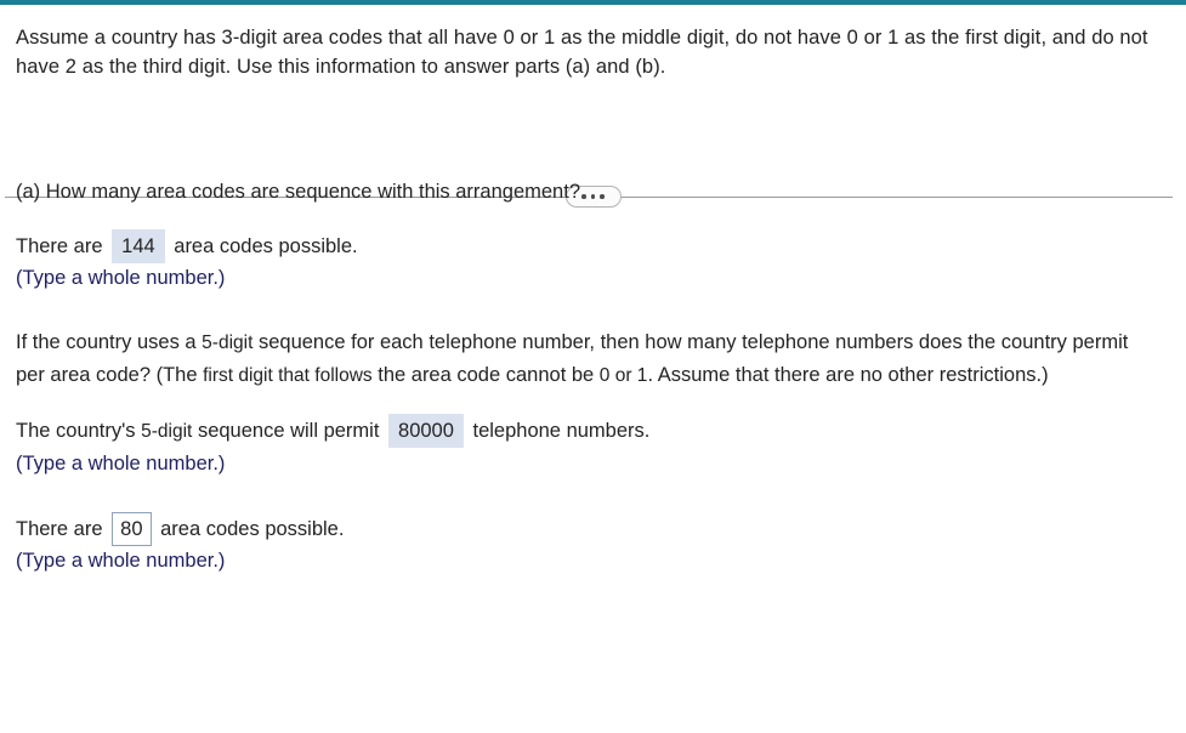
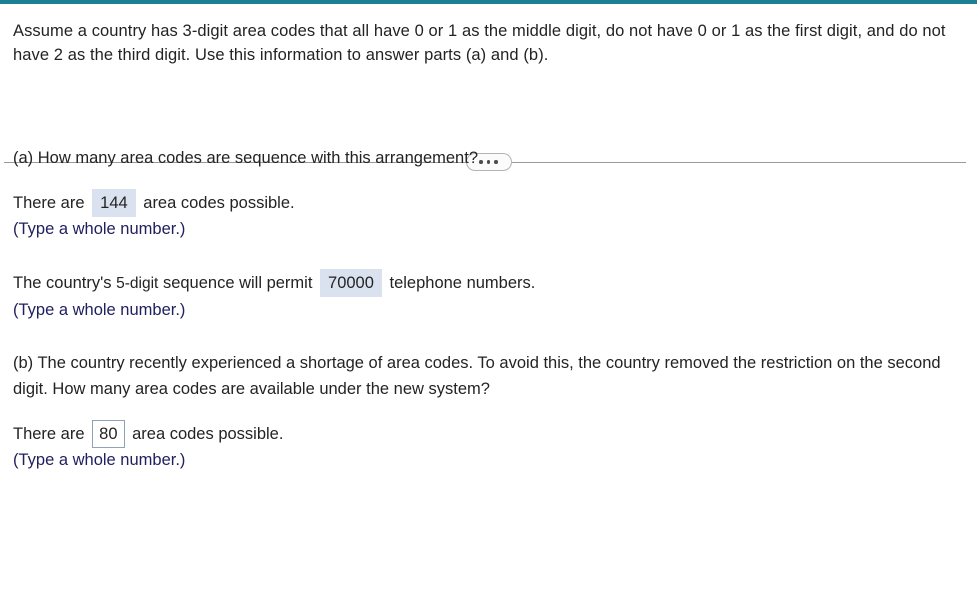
  Assume a country has 3-digit area codes that all have 0 or 1 as the middle digit, do not have 0 or 1 as the first digit, and do not have 2 as the third digit. Use this information to answer parts (a) and (b).
  (a) How many area codes are sequence with this arrangement?
  There are 144 area codes possible.
  (Type a whole number.)
- If the country uses a 5-digit sequence for each telephone number, then how many telephone numbers does the country permit per area code? (The first digit that follows the area code cannot be 0 or 1. Assume that there are no other restrictions.)
- The country's 5-digit sequence will permit 80000 telephone numbers.
+ The country's 5-digit sequence will permit 70000 telephone numbers.
  (Type a whole number.)
+ (b) The country recently experienced a shortage of area codes. To avoid this, the country removed the restriction on the second digit. How many area codes are available under the new system?
  There are 80 area codes possible.
  (Type a whole number.)
